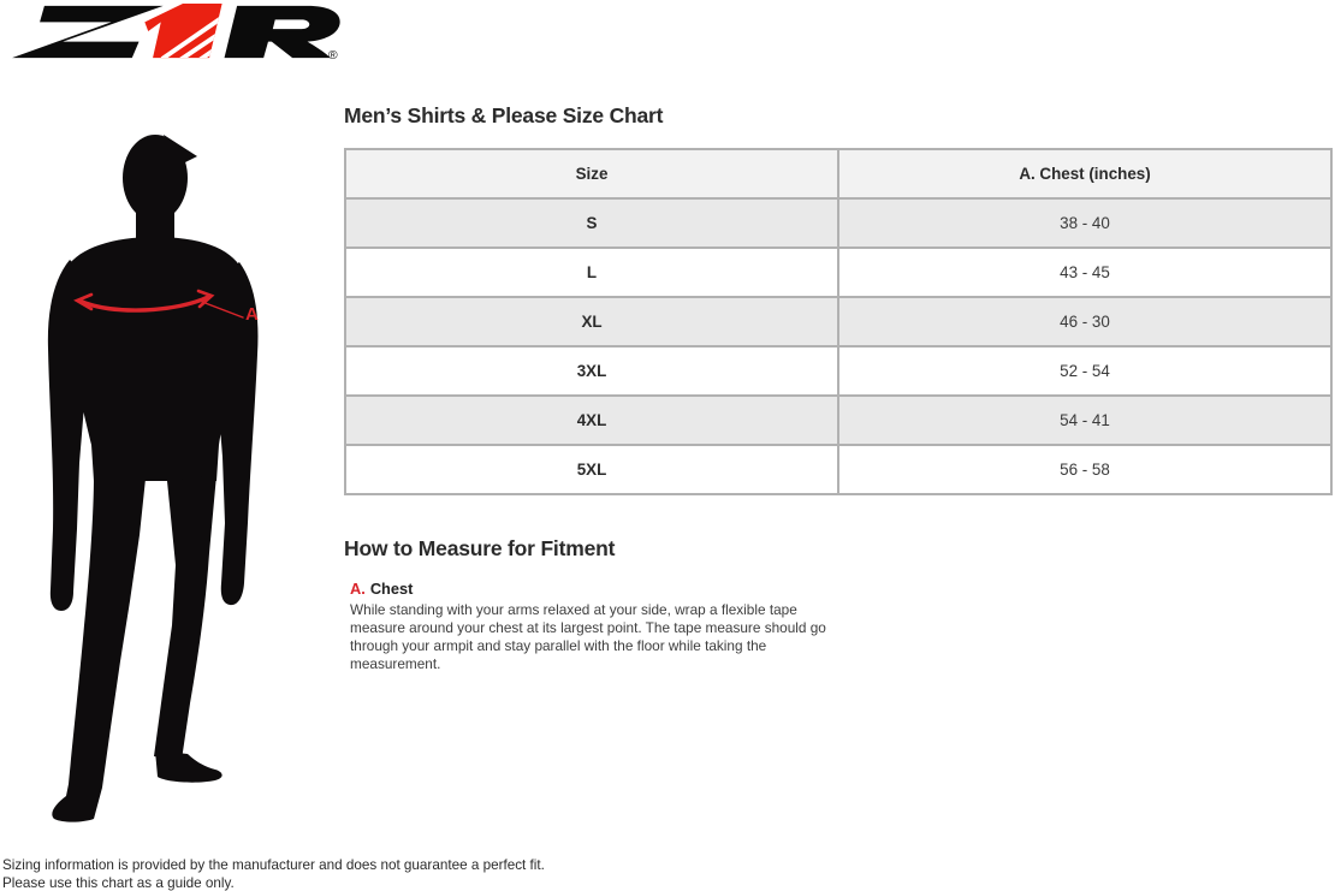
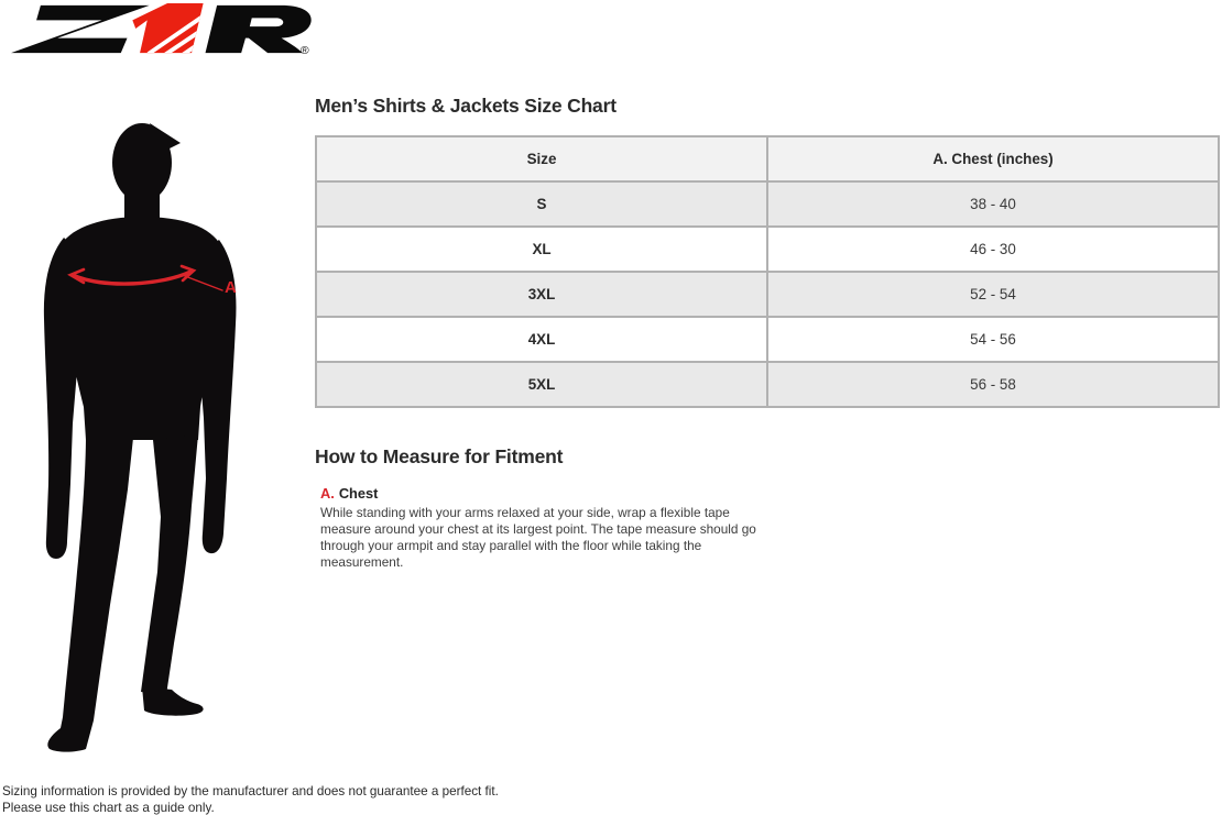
  ®
  A
- Men’s Shirts & Please Size Chart
+ Men’s Shirts & Jackets Size Chart
  Size	A. Chest (inches)
  S	38 - 40
- L	43 - 45
  XL	46 - 30
  3XL	52 - 54
- 4XL	54 - 41
+ 4XL	54 - 56
  5XL	56 - 58
  How to Measure for Fitment
  A. Chest
  While standing with your arms relaxed at your side, wrap a flexible tape measure around your chest at its largest point. The tape measure should go through your armpit and stay parallel with the floor while taking the measurement.
  Sizing information is provided by the manufacturer and does not guarantee a perfect fit.
  Please use this chart as a guide only.
